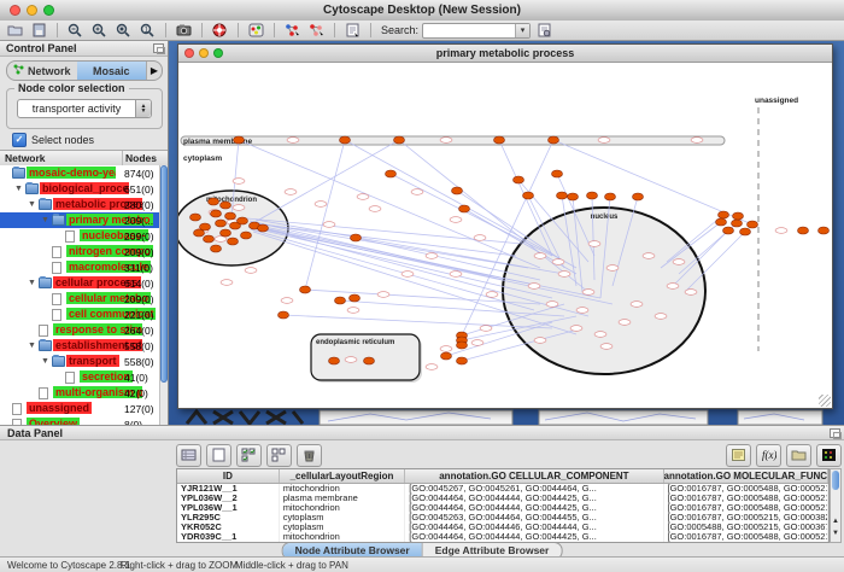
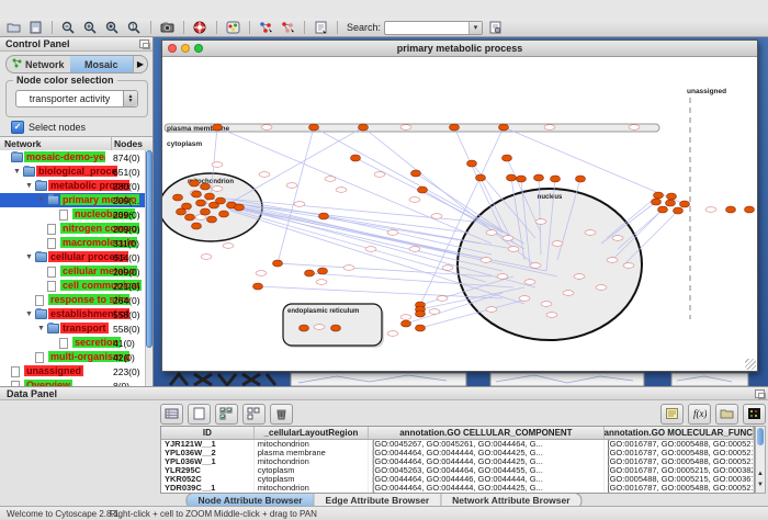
- Cytoscape Desktop (New Session)
  Search:
  Control Panel
  Network
  Mosaic
  ▶
  Node color selection
  transporter activity
  ✓
  Select nodes
  Network
  Nodes
  mosaic-demo-ye
  874(0)
  biological_proce
  651(0)
  metabolic proces
  280(0)
  primary metabo
  209(...
  nucleobase-
  209(0)
  nitrogen compo
  209(0)
  macromolecule
  311(0)
  cellular process
  614(0)
  cellular metabo
  209(0)
  cell communicat
  221(0)
  response to stim
  264(0)
  establishment of
  558(0)
  transport
  558(0)
  secretion
  41(0)
  multi-organism p
  42(0)
  unassigned
- 127(0)
+ 223(0)
  Overview
  primary metabolic process
  Data Panel
  f(x)
  ID
  _cellularLayoutRegion
  annotation.GO CELLULAR_COMPONENT
  annotation.GO MOLECULAR_FUNC
  YJR121W__1
  mitochondrion
  [GO:0045267, GO:0045261, GO:0044464, G...
  [GO:0016787, GO:0005488, GO:000521
  YPL036W__2
  plasma membrane
  [GO:0044464, GO:0044444, GO:0044425, G...
  [GO:0016787, GO:0005488, GO:000521
  YPL036W__1
  mitochondrion
  [GO:0044464, GO:0044444, GO:0044425, G...
  [GO:0016787, GO:0005488, GO:000521
  YLR295C
  cytoplasm
  [GO:0045263, GO:0044464, GO:0044455, G...
  [GO:0016787, GO:0005215, GO:000382
  YKR052C
  cytoplasm
  [GO:0044464, GO:0044446, GO:0044444, G...
  [GO:0005488, GO:0005215, GO:000367
  YDR039C__1
  mitochondrion
  [GO:0044464, GO:0044444, GO:0044425, G...
  [GO:0016787, GO:0005488, GO:000521
  Node Attribute Browser
  Edge Attribute Browser
+ Network Attribute Browser
  Welcome to Cytoscape 2.8.1
- Right-click + drag to ZOOM
+ Right-click + cell to ZOOM
  Middle-click + drag to PAN
